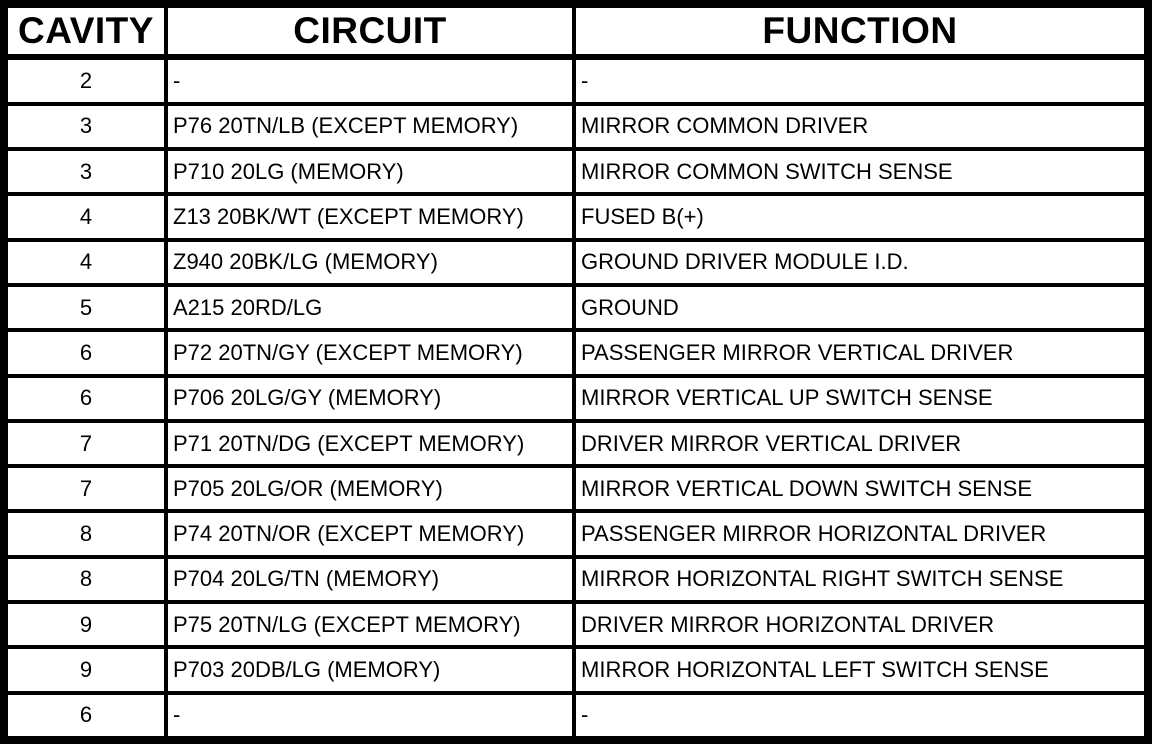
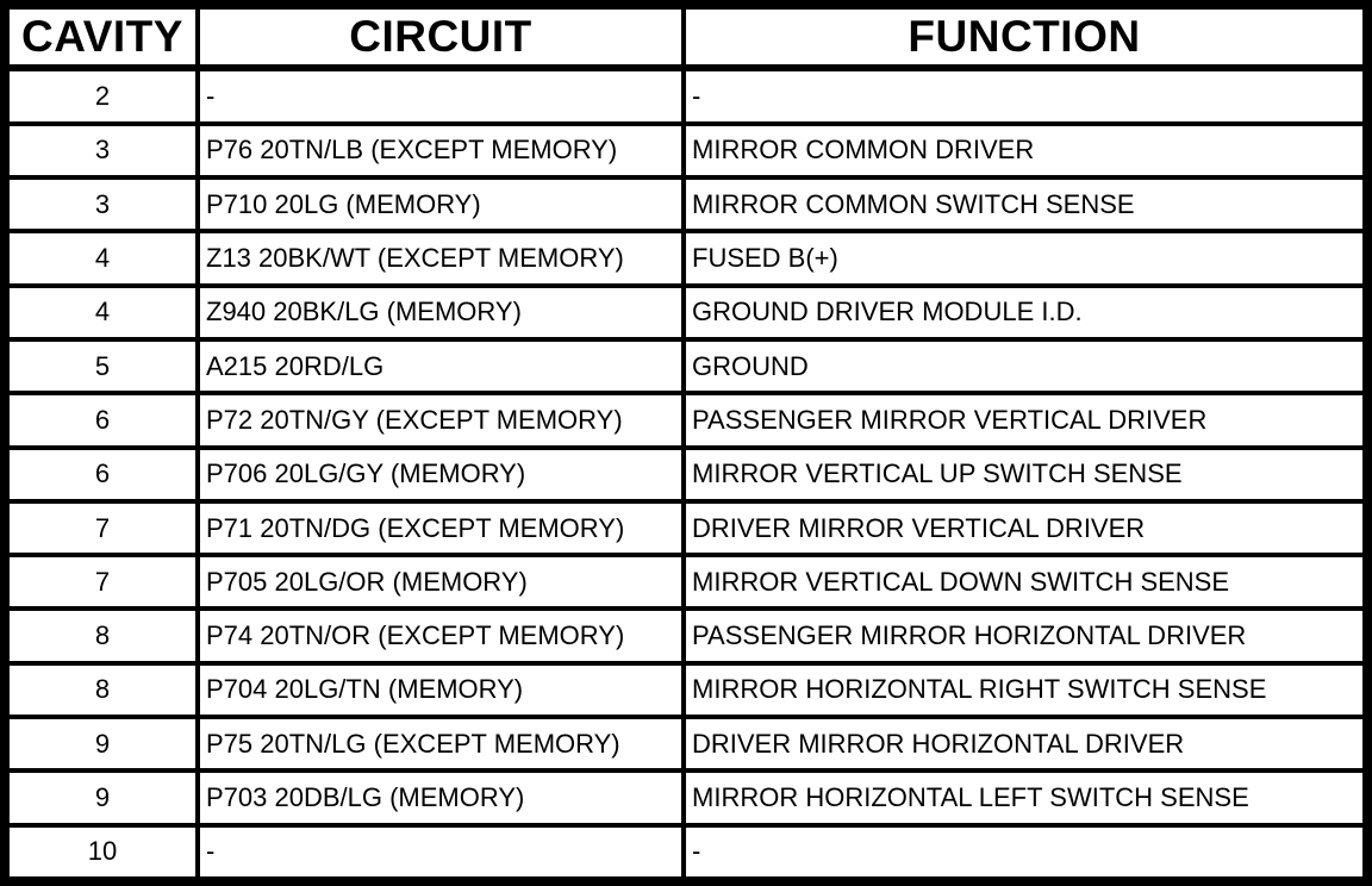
  CAVITY	CIRCUIT	FUNCTION
  2	-	-
  3	P76 20TN/LB (EXCEPT MEMORY)	MIRROR COMMON DRIVER
  3	P710 20LG (MEMORY)	MIRROR COMMON SWITCH SENSE
  4	Z13 20BK/WT (EXCEPT MEMORY)	FUSED B(+)
  4	Z940 20BK/LG (MEMORY)	GROUND DRIVER MODULE I.D.
  5	A215 20RD/LG	GROUND
  6	P72 20TN/GY (EXCEPT MEMORY)	PASSENGER MIRROR VERTICAL DRIVER
  6	P706 20LG/GY (MEMORY)	MIRROR VERTICAL UP SWITCH SENSE
  7	P71 20TN/DG (EXCEPT MEMORY)	DRIVER MIRROR VERTICAL DRIVER
  7	P705 20LG/OR (MEMORY)	MIRROR VERTICAL DOWN SWITCH SENSE
  8	P74 20TN/OR (EXCEPT MEMORY)	PASSENGER MIRROR HORIZONTAL DRIVER
  8	P704 20LG/TN (MEMORY)	MIRROR HORIZONTAL RIGHT SWITCH SENSE
  9	P75 20TN/LG (EXCEPT MEMORY)	DRIVER MIRROR HORIZONTAL DRIVER
  9	P703 20DB/LG (MEMORY)	MIRROR HORIZONTAL LEFT SWITCH SENSE
- 6	-	-
+ 10	-	-
